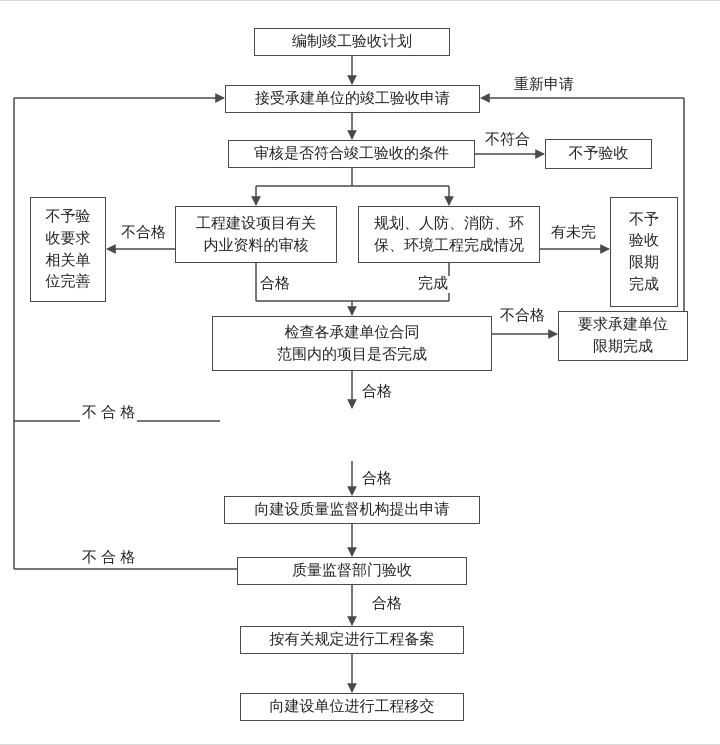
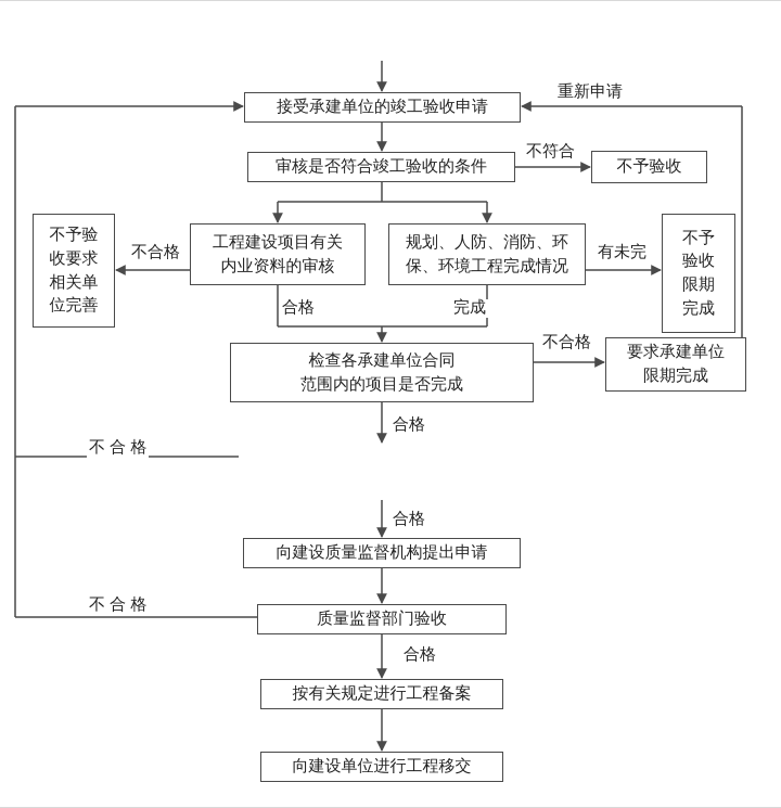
- 编制竣工验收计划
  接受承建单位的竣工验收申请
  审核是否符合竣工验收的条件
  不予验收
  工程建设项目有关
  内业资料的审核
  规划、人防、消防、环
  保、环境工程完成情况
  不予验
  收要求
  相关单
  位完善
  不予
  验收
  限期
  完成
  检查各承建单位合同
  范围内的项目是否完成
  要求承建单位
  限期完成
  向建设质量监督机构提出申请
  质量监督部门验收
  按有关规定进行工程备案
  向建设单位进行工程移交
  重新申请
  不符合
  不合格
  有未完
  合格
  完成
  不合格
  合格
  不 合 格
  合格
  不 合 格
  合格
